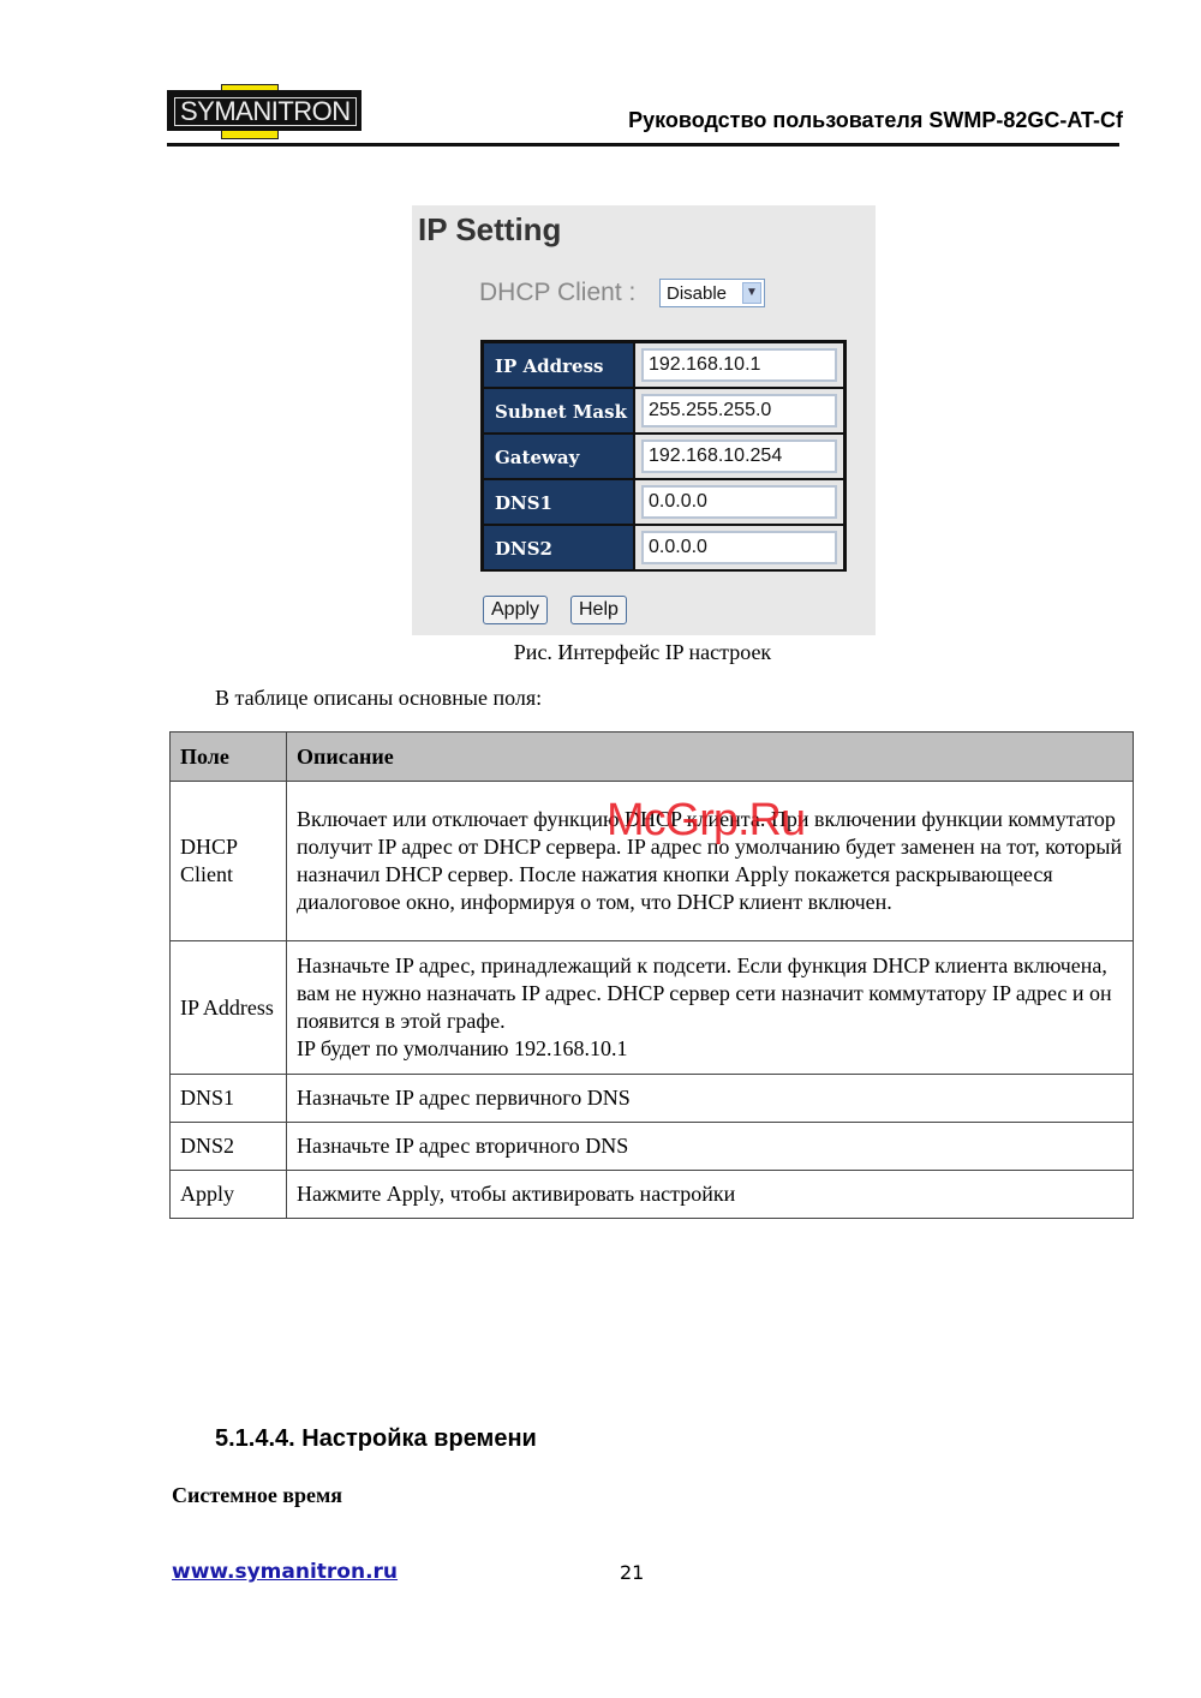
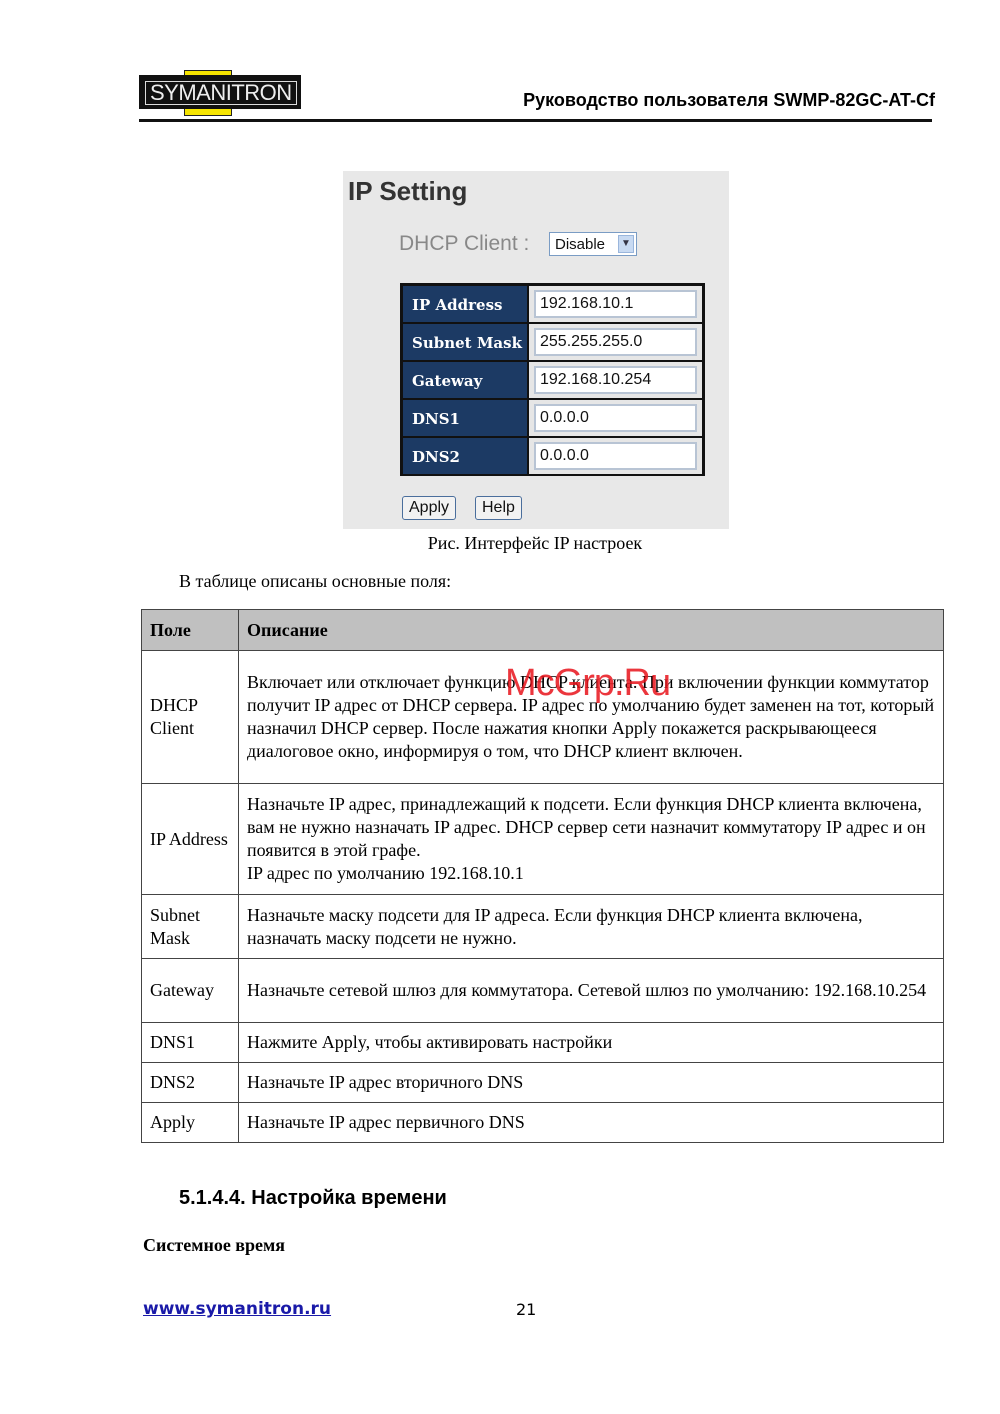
  SYMANITRON
  Руководство пользователя SWMP-82GC-AT-Cf
  IP Setting
  DHCP Client :
  Disable
  ▼
  IP Address
  192.168.10.1
  Subnet Mask
  255.255.255.0
  Gateway
  192.168.10.254
  DNS1
  0.0.0.0
  DNS2
  0.0.0.0
  Apply
  Help
  Рис. Интерфейс IP настроек
  В таблице описаны основные поля:
  Поле	Описание
  DHCP Client	Включает или отключает функцию DHCP клиента. При включении функции коммутатор получит IP адрес от DHCP сервера. IP адрес по умолчанию будет заменен на тот, который назначил DHCP сервер. После нажатия кнопки Apply покажется раскрывающееся диалоговое окно, информируя о том, что DHCP клиент включен.
- IP Address	Назначьте IP адрес, принадлежащий к подсети. Если функция DHCP клиента включена, вам не нужно назначать IP адрес. DHCP сервер сети назначит коммутатору IP адрес и он появится в этой графе. IP будет по умолчанию 192.168.10.1
+ IP Address	Назначьте IP адрес, принадлежащий к подсети. Если функция DHCP клиента включена, вам не нужно назначать IP адрес. DHCP сервер сети назначит коммутатору IP адрес и он появится в этой графе. IP адрес по умолчанию 192.168.10.1
+ Subnet Mask	Назначьте маску подсети для IP адреса. Если функция DHCP клиента включена, назначать маску подсети не нужно.
+ Gateway	Назначьте сетевой шлюз для коммутатора. Сетевой шлюз по умолчанию: 192.168.10.254
- DNS1	Назначьте IP адрес первичного DNS
+ DNS1	Нажмите Apply, чтобы активировать настройки
  DNS2	Назначьте IP адрес вторичного DNS
- Apply	Нажмите Apply, чтобы активировать настройки
+ Apply	Назначьте IP адрес первичного DNS
  McGrp.Ru
  5.1.4.4. Настройка времени
  Системное время
  www.symanitron.ru
  21
